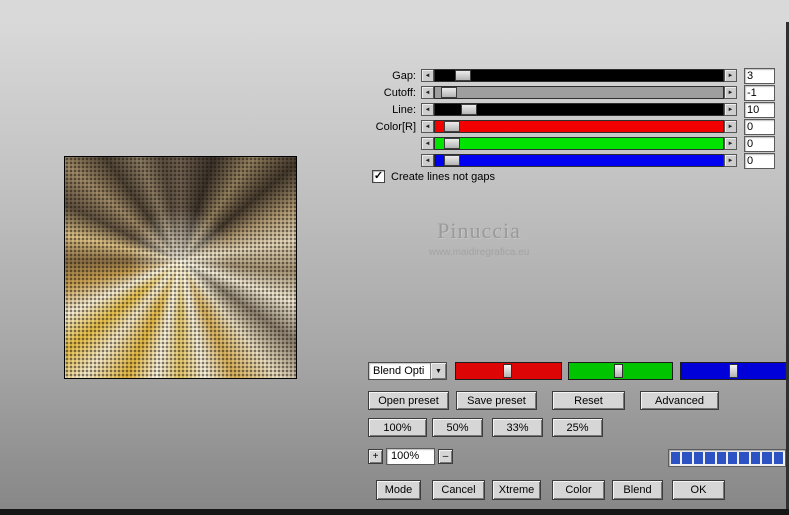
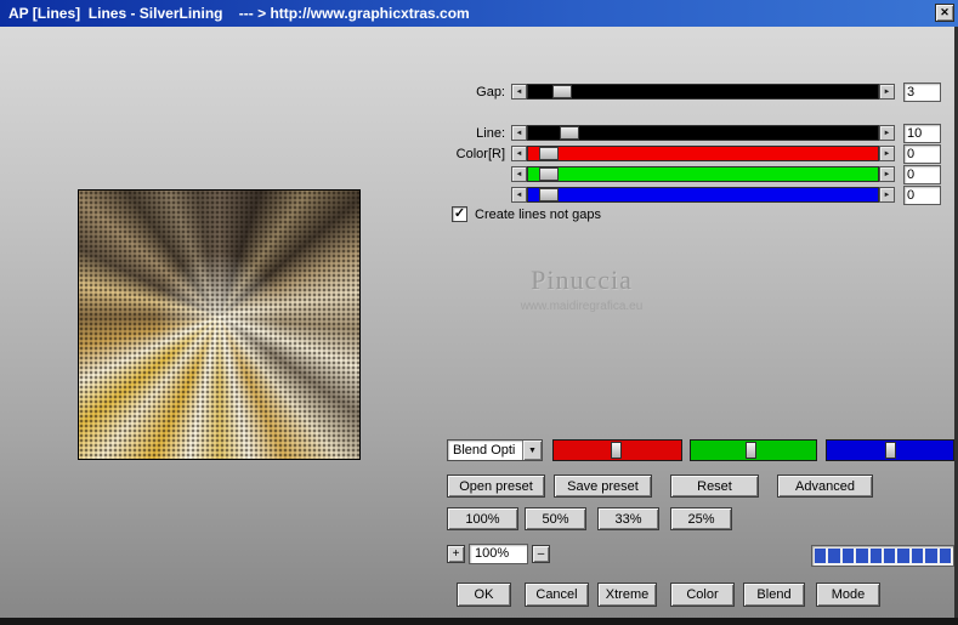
+ AP [Lines] Lines - SilverLining --- > http://www.graphicxtras.com
+ ✕
  Gap:
  3
- Cutoff:
- -1
  Line:
  10
  Color[R]
  0
  0
  0
  ✓
  Create lines not gaps
  Pinuccia
  Blend Opti
  Open preset
  Save preset
  Reset
  Advanced
  100%
  50%
  33%
  25%
  +
  100%
  –
- Mode
+ OK
  Cancel
  Xtreme
  Color
  Blend
- OK
+ Mode
